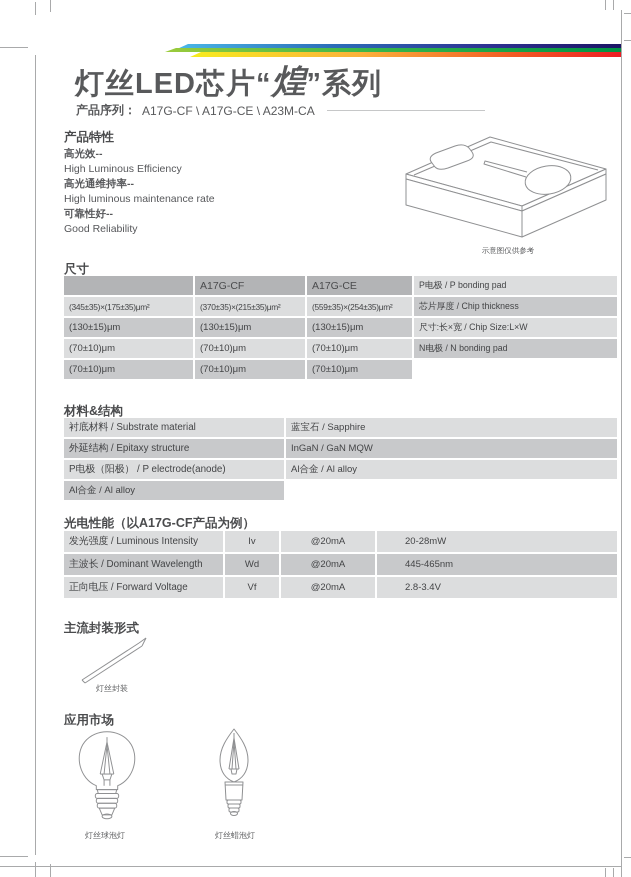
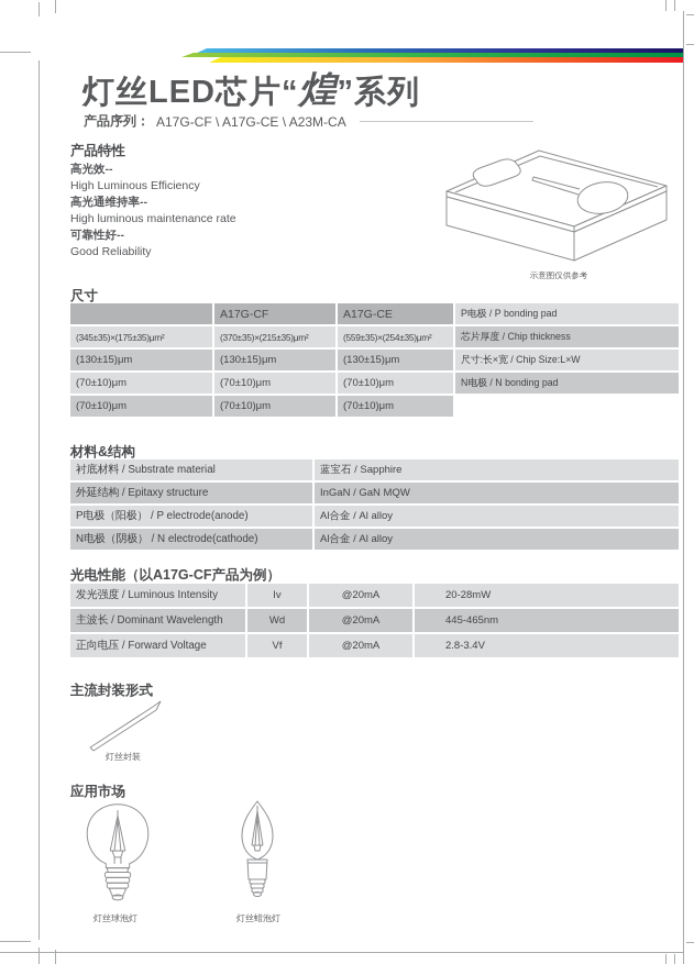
  灯丝LED芯片“煌”系列
  产品序列：
  A17G-CF \ A17G-CE \ A23M-CA
  产品特性
  高光效--
  High Luminous Efficiency
  高光通维持率--
  High luminous maintenance rate
  可靠性好--
  Good Reliability
  示意图仅供参考
  尺寸
  A17G-CF
  A17G-CE
  P电极 / P bonding pad
  (345±35)×(175±35)μm²
  (370±35)×(215±35)μm²
  (559±35)×(254±35)μm²
  芯片厚度 / Chip thickness
  (130±15)μm
  (130±15)μm
  (130±15)μm
  尺寸:长×宽 / Chip Size:L×W
  (70±10)μm
  (70±10)μm
  (70±10)μm
  N电极 / N bonding pad
  (70±10)μm
  (70±10)μm
  (70±10)μm
  材料&结构
  衬底材料 / Substrate material
  蓝宝石 / Sapphire
  外延结构 / Epitaxy structure
  InGaN / GaN MQW
  P电极（阳极） / P electrode(anode)
  Al合金 / Al alloy
+ N电极（阴极） / N electrode(cathode)
  Al合金 / Al alloy
  光电性能（以A17G-CF产品为例）
  发光强度 / Luminous Intensity
  Iv
  @20mA
  20-28mW
  主波长 / Dominant Wavelength
  Wd
  @20mA
  445-465nm
  正向电压 / Forward Voltage
  Vf
  @20mA
  2.8-3.4V
  主流封装形式
  灯丝封装
  应用市场
  灯丝球泡灯
  灯丝蜡泡灯
